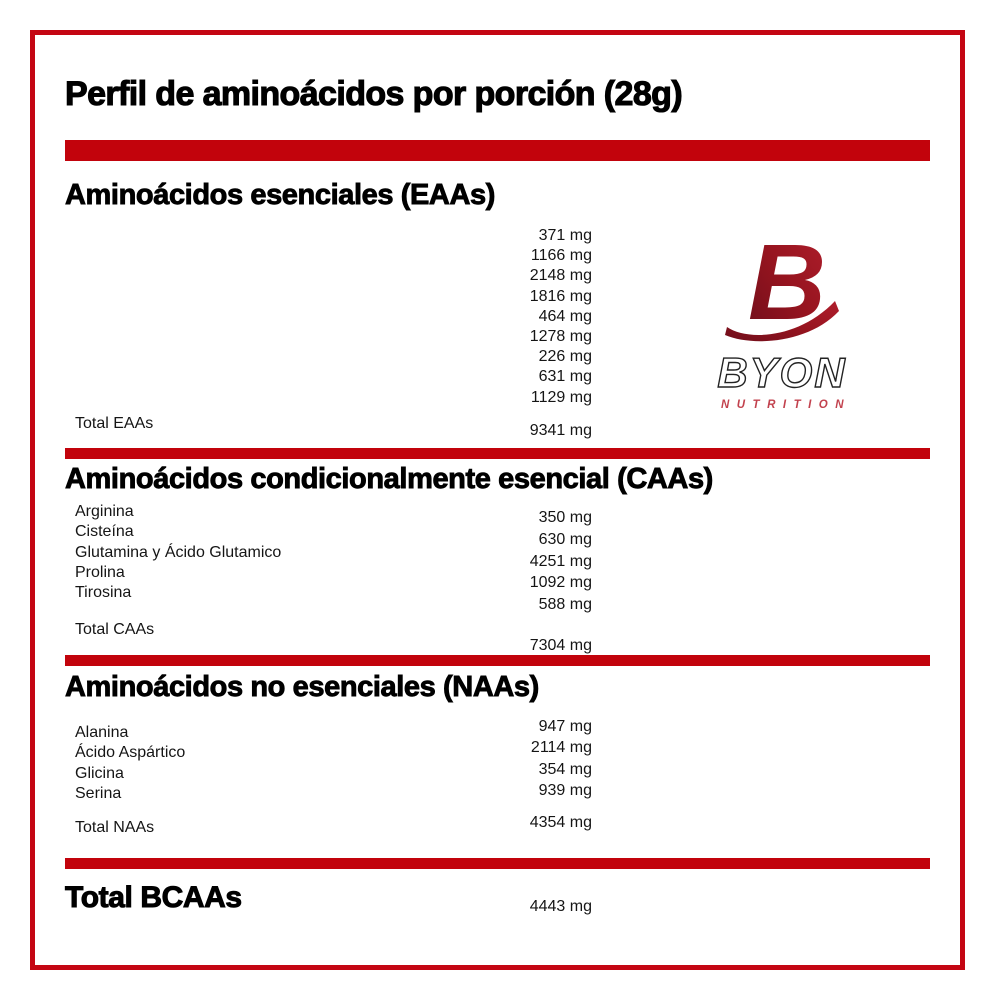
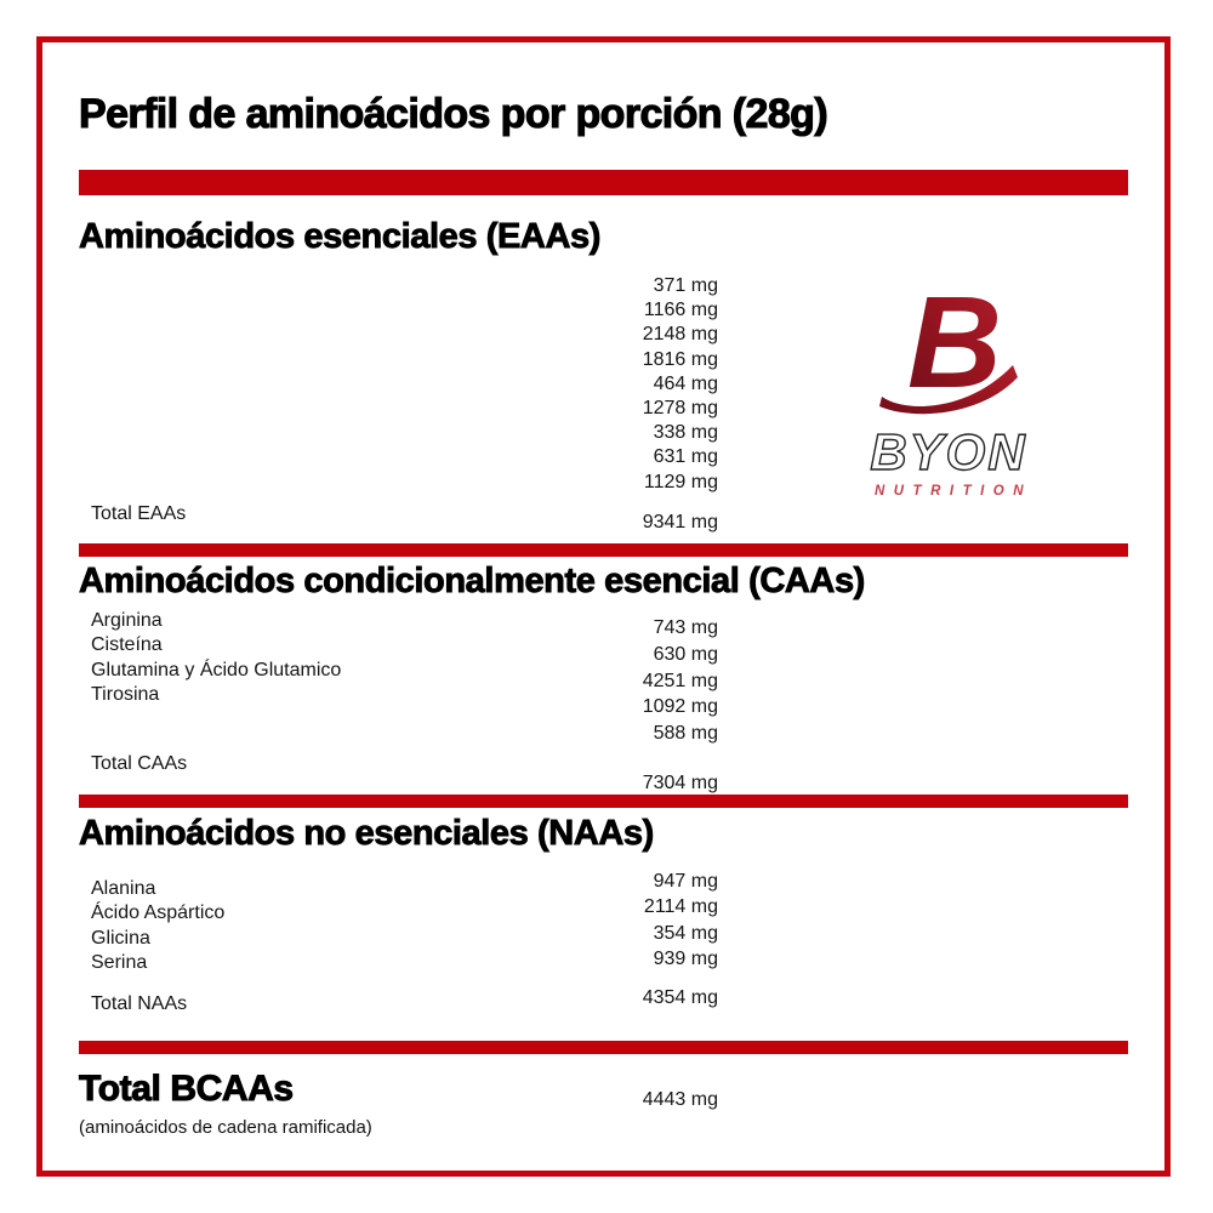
  Perfil de aminoácidos por porción (28g)
  Aminoácidos esenciales (EAAs)
  371 mg
  1166 mg
  2148 mg
  1816 mg
  464 mg
  1278 mg
- 226 mg
+ 338 mg
  631 mg
  1129 mg
  Total EAAs
  9341 mg
  Aminoácidos condicionalmente esencial (CAAs)
  Arginina
  Cisteína
  Glutamina y Ácido Glutamico
- Prolina
  Tirosina
- 350 mg
+ 743 mg
  630 mg
  4251 mg
  1092 mg
  588 mg
  Total CAAs
  7304 mg
  Aminoácidos no esenciales (NAAs)
  Alanina
  Ácido Aspártico
  Glicina
  Serina
  947 mg
  2114 mg
  354 mg
  939 mg
  Total NAAs
  4354 mg
  Total BCAAs
  4443 mg
+ (aminoácidos de cadena ramificada)
  B
  BYON
  NUTRITION
